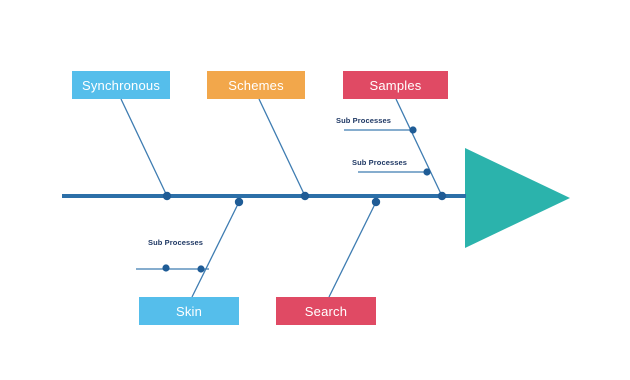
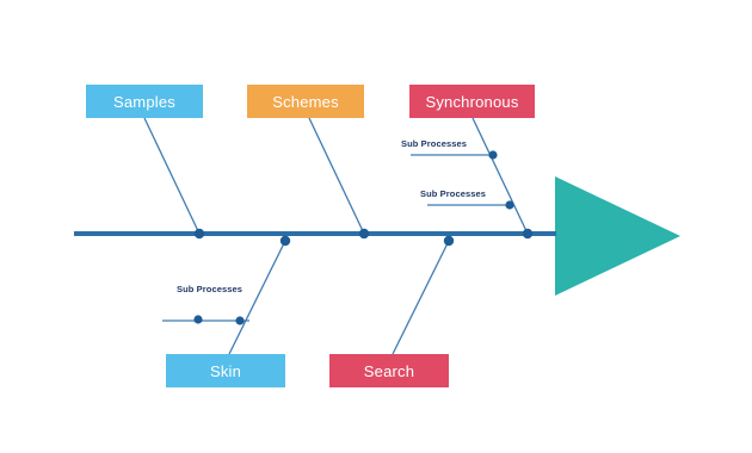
- Synchronous
+ Samples
  Schemes
- Samples
+ Synchronous
  Skin
  Search
  Sub Processes
  Sub Processes
  Sub Processes
